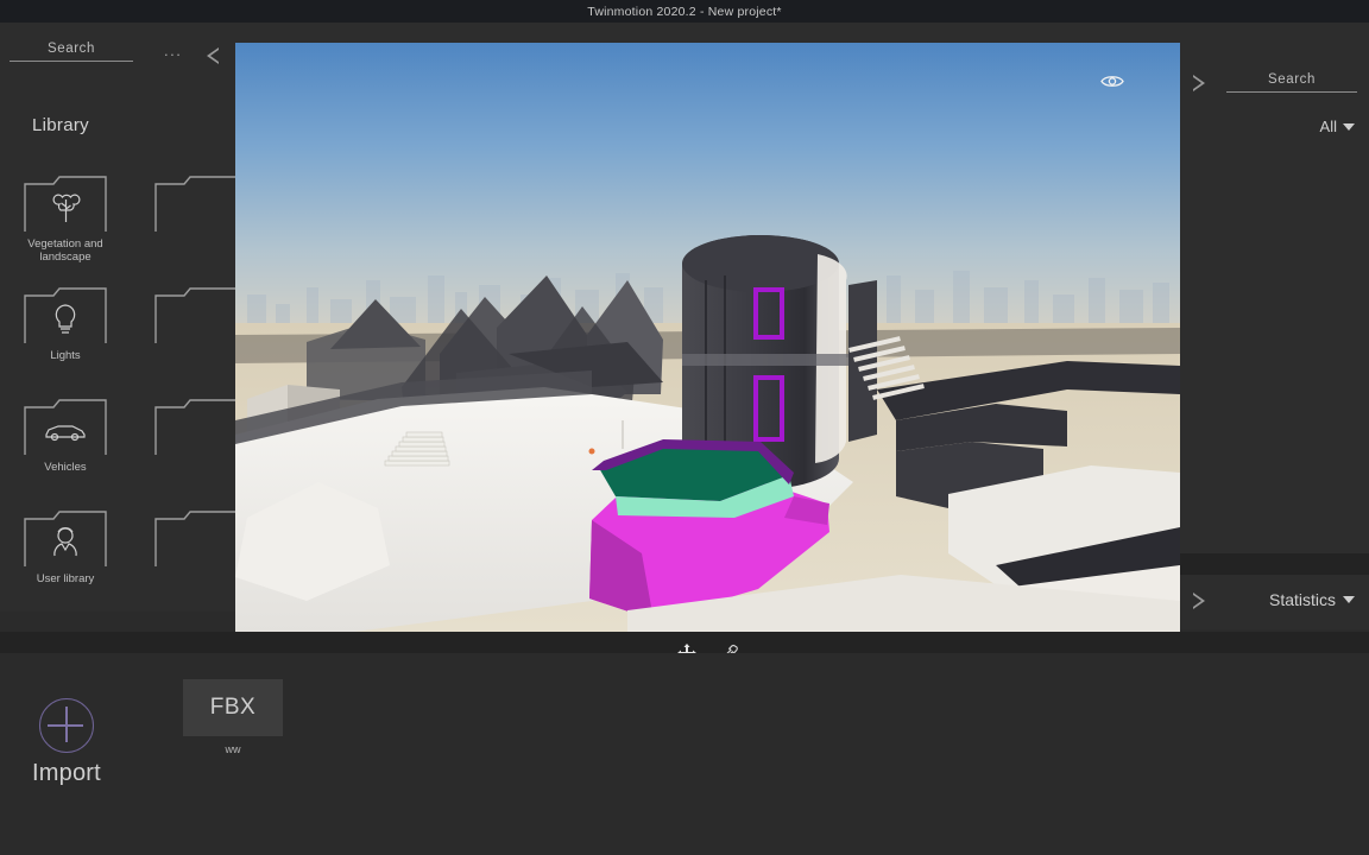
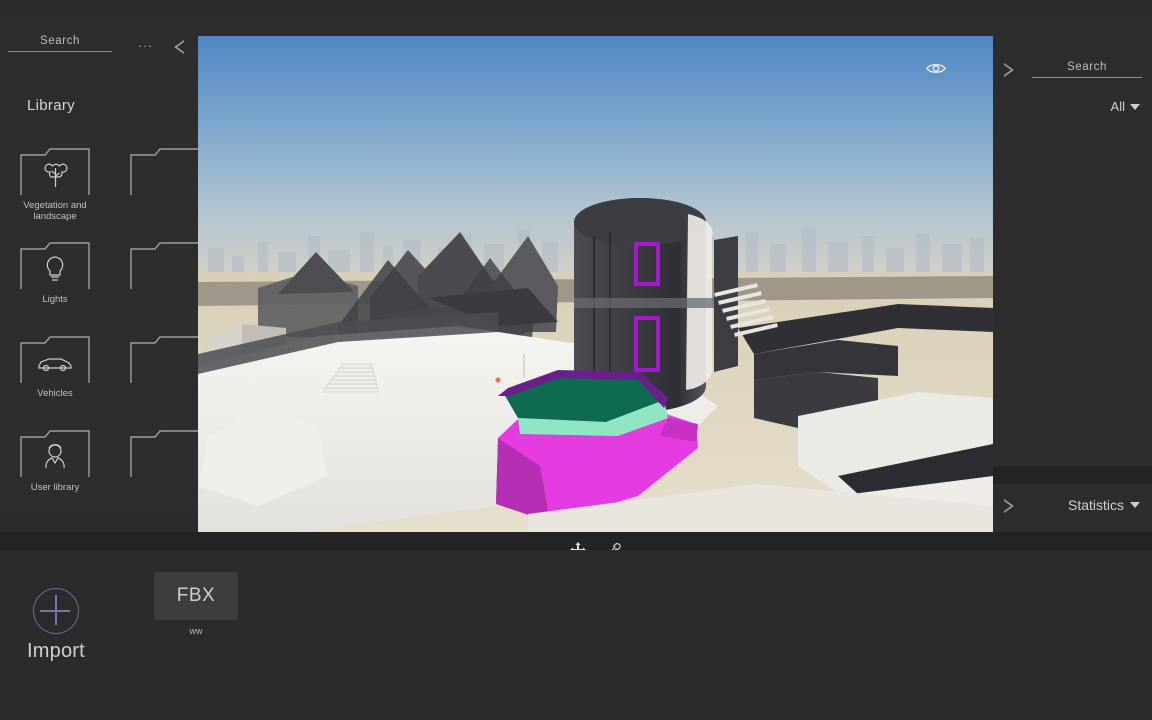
- Twinmotion 2020.2 - New project*
  Search
  ...
  Library
  Vegetation and landscape
  Lights
  Vehicles
  User library
  Search
  All
  Statistics
  Import
  FBX
  ww
